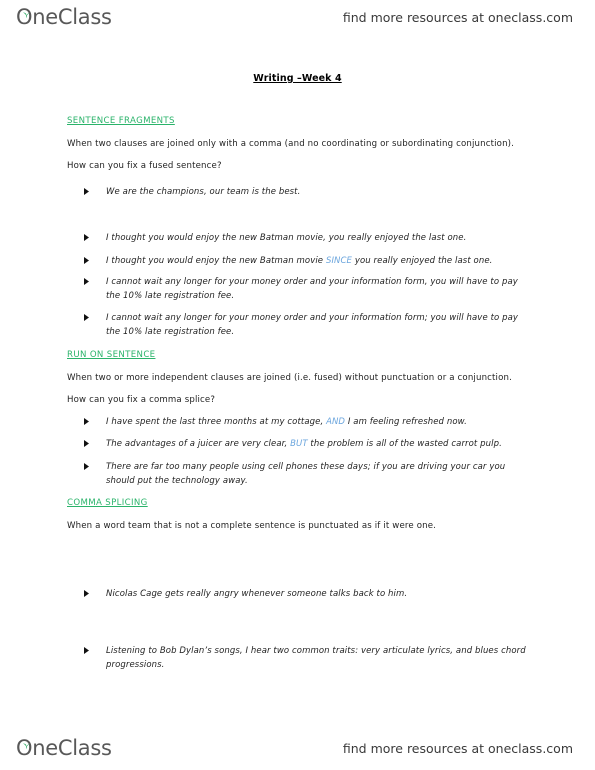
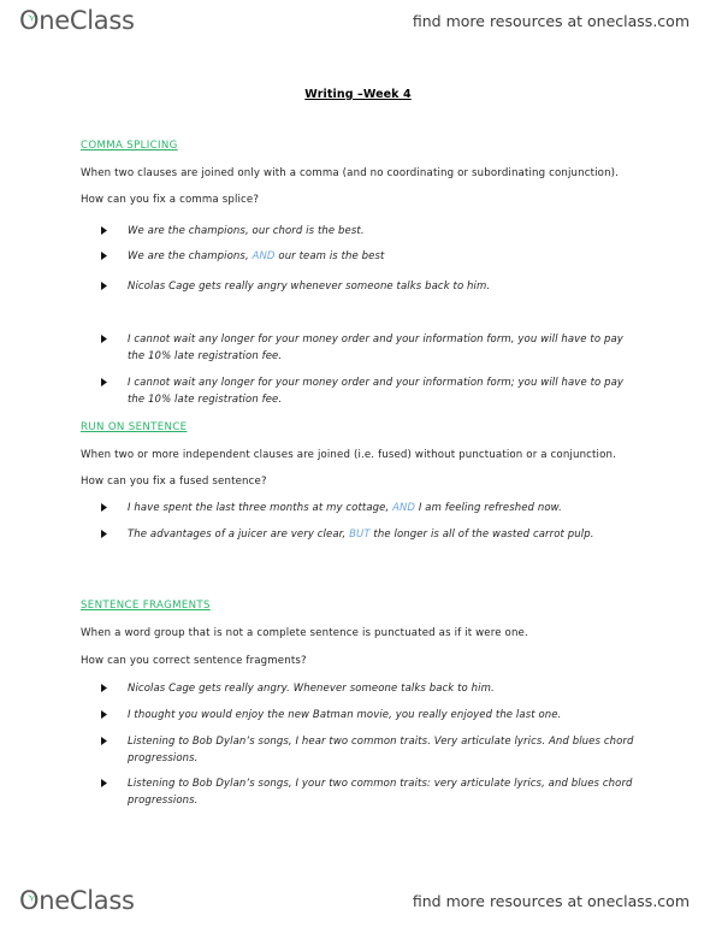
  OneClass
  find more resources at oneclass.com
  Writing –Week 4
- SENTENCE FRAGMENTS
+ COMMA SPLICING
  When two clauses are joined only with a comma (and no coordinating or subordinating conjunction).
- How can you fix a fused sentence?
+ How can you fix a comma splice?
- We are the champions, our team is the best.
+ We are the champions, our chord is the best.
+ We are the champions, AND our team is the best
- I thought you would enjoy the new Batman movie, you really enjoyed the last one.
+ Nicolas Cage gets really angry whenever someone talks back to him.
- I thought you would enjoy the new Batman movie SINCE you really enjoyed the last one.
  I cannot wait any longer for your money order and your information form, you will have to pay the 10% late registration fee.
  I cannot wait any longer for your money order and your information form; you will have to pay the 10% late registration fee.
  RUN ON SENTENCE
  When two or more independent clauses are joined (i.e. fused) without punctuation or a conjunction.
- How can you fix a comma splice?
+ How can you fix a fused sentence?
  I have spent the last three months at my cottage, AND I am feeling refreshed now.
- The advantages of a juicer are very clear, BUT the problem is all of the wasted carrot pulp.
+ The advantages of a juicer are very clear, BUT the longer is all of the wasted carrot pulp.
- There are far too many people using cell phones these days; if you are driving your car you should put the technology away.
- COMMA SPLICING
+ SENTENCE FRAGMENTS
- When a word team that is not a complete sentence is punctuated as if it were one.
+ When a word group that is not a complete sentence is punctuated as if it were one.
+ How can you correct sentence fragments?
+ Nicolas Cage gets really angry. Whenever someone talks back to him.
- Nicolas Cage gets really angry whenever someone talks back to him.
+ I thought you would enjoy the new Batman movie, you really enjoyed the last one.
+ Listening to Bob Dylan’s songs, I hear two common traits. Very articulate lyrics. And blues chord progressions.
- Listening to Bob Dylan’s songs, I hear two common traits: very articulate lyrics, and blues chord progressions.
+ Listening to Bob Dylan’s songs, I your two common traits: very articulate lyrics, and blues chord progressions.
  OneClass
  find more resources at oneclass.com
